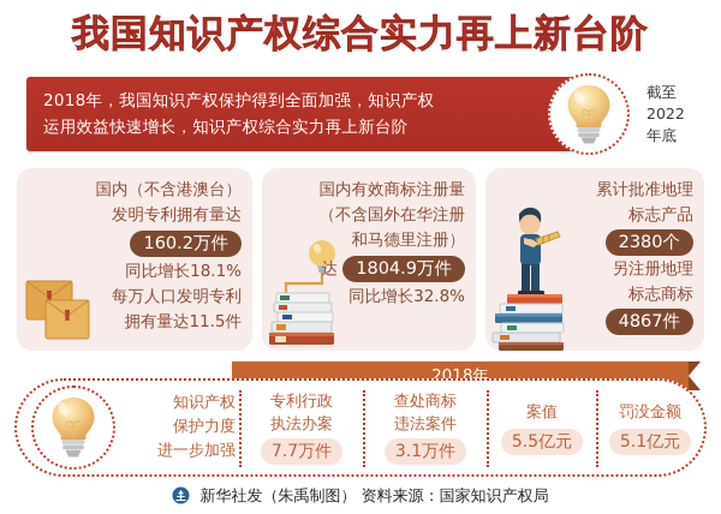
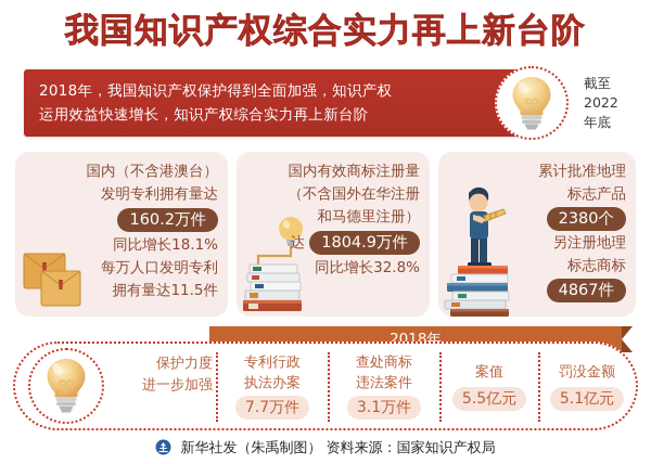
  我国知识产权综合实力再上新台阶
  2018年，我国知识产权保护得到全面加强，知识产权
  运用效益快速增长，知识产权综合实力再上新台阶
  截至
  2022
  年底
  国内（不含港澳台）
  发明专利拥有量达
  160.2万件
  同比增长18.1%
  每万人口发明专利
  拥有量达11.5件
  国内有效商标注册量
  （不含国外在华注册
  和马德里注册）
  达 1804.9万件
  同比增长32.8%
  累计批准地理
  标志产品
  2380个
  另注册地理
  标志商标
  4867件
  2018年
- 知识产权
  保护力度
  进一步加强
  专利行政
  执法办案
  7.7万件
  查处商标
  违法案件
  3.1万件
  案值
  5.5亿元
  罚没金额
  5.1亿元
  新华社发（朱禹制图） 资料来源：国家知识产权局
